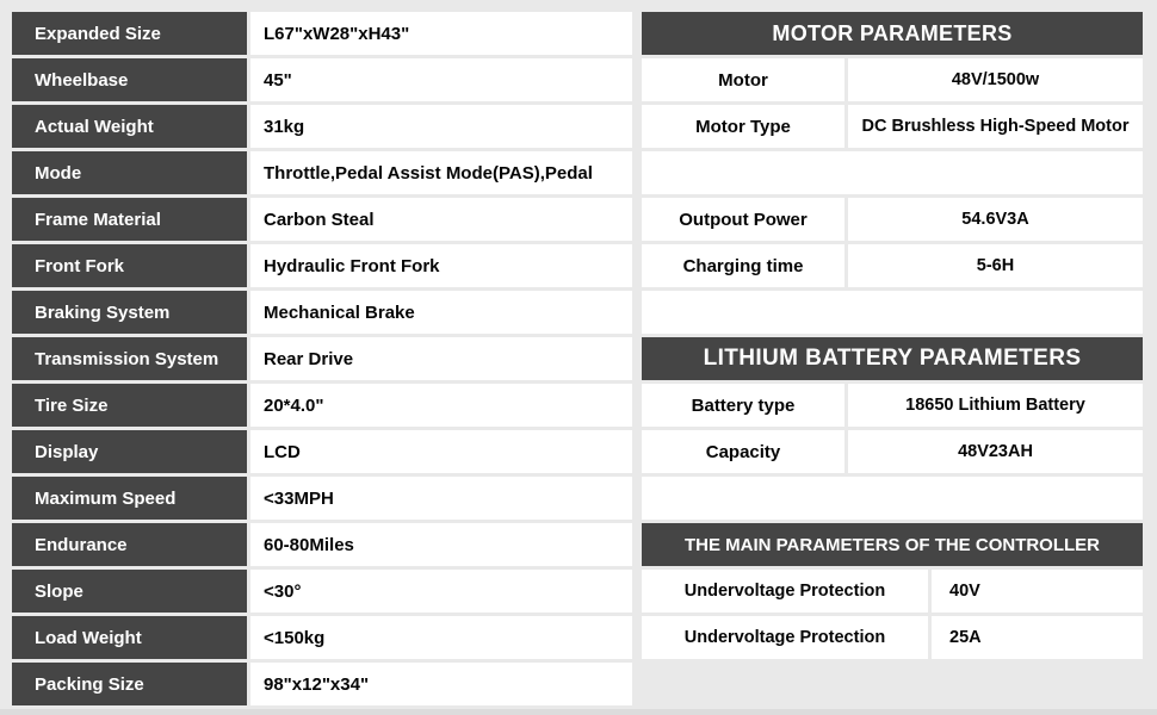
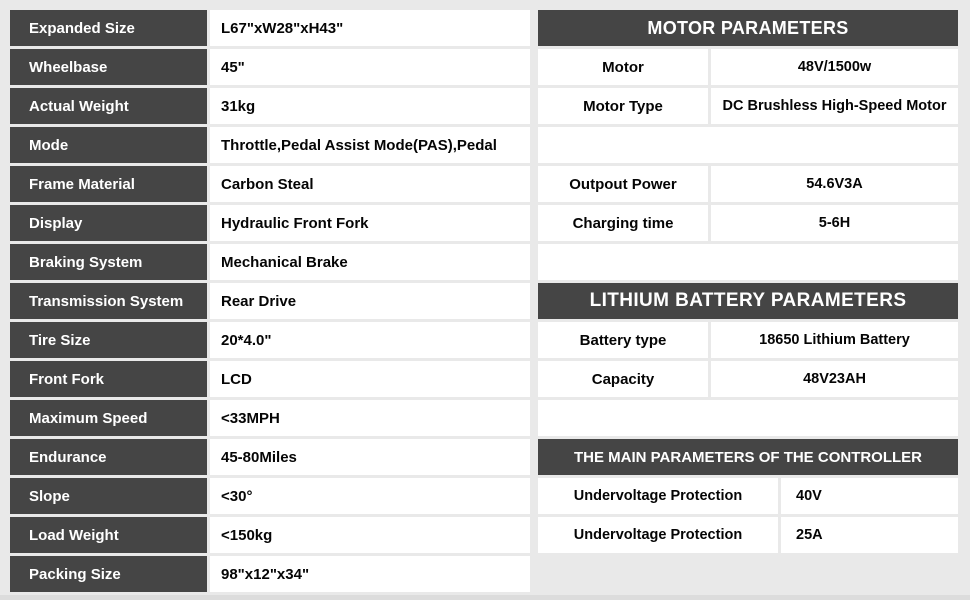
  Expanded Size
  L67"xW28"xH43"
  Wheelbase
  45"
  Actual Weight
  31kg
  Mode
  Throttle,Pedal Assist Mode(PAS),Pedal
  Frame Material
  Carbon Steal
- Front Fork
+ Display
  Hydraulic Front Fork
  Braking System
  Mechanical Brake
  Transmission System
  Rear Drive
  Tire Size
  20*4.0"
- Display
+ Front Fork
  LCD
  Maximum Speed
  <33MPH
  Endurance
- 60-80Miles
+ 45-80Miles
  Slope
  <30°
  Load Weight
  <150kg
  Packing Size
  98"x12"x34"
  MOTOR PARAMETERS
  Motor
  48V/1500w
  Motor Type
  DC Brushless High-Speed Motor
  Outpout Power
  54.6V3A
  Charging time
  5-6H
  LITHIUM BATTERY PARAMETERS
  Battery type
  18650 Lithium Battery
  Capacity
  48V23AH
  THE MAIN PARAMETERS OF THE CONTROLLER
  Undervoltage Protection
  40V
  Undervoltage Protection
  25A
